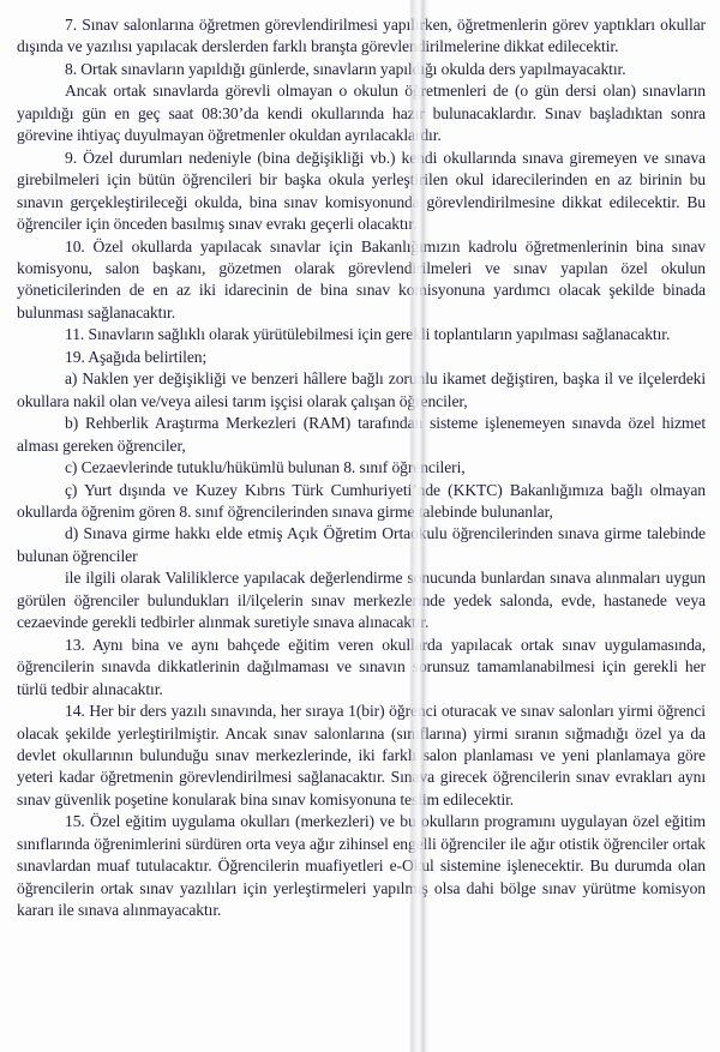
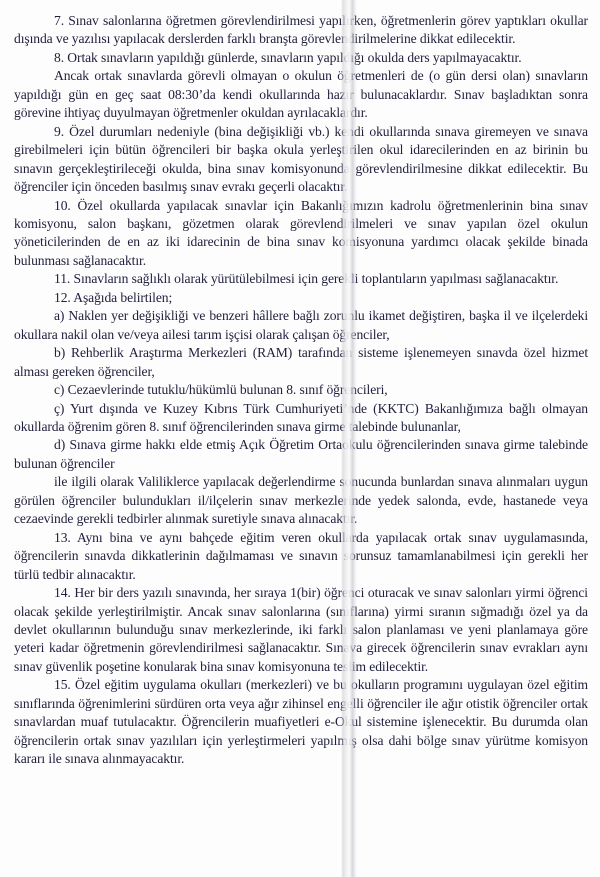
  7. Sınav salonlarına öğretmen görevlendirilmesi yapken, öğretmenlerin görev yaptıkları okullar dışında ve yazılısı yapılacak derslerden farklı branşta görevlerilmelerine dikkat edilecektir.
  8. Ortak sınavların yapıldığı günlerde, sınavların yapığı okulda ders yapılmayacaktır.
  Ancak ortak sınavlarda görevli olmayan o okulunetmenleri de (o gün dersi olan) sınavların yapıldığı gün en geç saat 08:30’da kendi okullarında ha bulunacaklardır. Sınav başladıktan sonra görevine ihtiyaç duyulmayan öğretmenler okuldan ayrılacaklır.
  9. Özel durumları nedeniyle (bina değişikliği vb.) kdi okullarında sınava giremeyen ve sınava girebilmeleri için bütün öğrencileri bir başka okula yerleşlen okul idarecilerinden en az birinin bu sınavın gerçekleştirileceği okulda, bina sınav komisyonun görevlendirilmesine dikkat edilecektir. Bu öğrenciler için önceden basılmış sınav evrakı geçerli olacaktı
  10. Özel okullarda yapılacak sınavlar için Bakanlmızın kadrolu öğretmenlerinin bina sınav komisyonu, salon başkanı, gözetmen olarak görevlenlmeleri ve sınav yapılan özel okulun yöneticilerinden de en az iki idarecinin de bina sınav kisyonuna yardımcı olacak şekilde binada bulunması sağlanacaktır.
  11. Sınavların sağlıklı olarak yürütülebilmesi için ger toplantıların yapılması sağlanacaktır.
- 19. Aşağıda belirtilen;
+ 12. Aşağıda belirtilen;
  a) Naklen yer değişikliği ve benzeri hâllere bağlı zoru ikamet değiştiren, başka il ve ilçelerdeki okullara nakil olan ve/veya ailesi tarım işçisi olarak çalışan önciler,
  b) Rehberlik Araştırma Merkezleri (RAM) tarafınd sisteme işlenemeyen sınavda özel hizmet alması gereken öğrenciler,
  c) Cezaevlerinde tutuklu/hükümlü bulunan 8. sınıf öğcileri,
  ç) Yurt dışında ve Kuzey Kıbrıs Türk Cumhuriyetde (KKTC) Bakanlığımıza bağlı olmayan okullarda öğrenim gören 8. sınıf öğrencilerinden sınava girmlebinde bulunanlar,
  d) Sınava girme hakkı elde etmiş Açık Öğretim Ortaulu öğrencilerinden sınava girme talebinde bulunan öğrenciler
  ile ilgili olarak Valiliklerce yapılacak değerlendirmeucunda bunlardan sınava alınmaları uygun görülen öğrenciler bulundukları il/ilçelerin sınav merkezlde yedek salonda, evde, hastanede veya cezaevinde gerekli tedbirler alınmak suretiyle sınava alınacak
  13. Aynı bina ve aynı bahçede eğitim veren okuda yapılacak ortak sınav uygulamasında, öğrencilerin sınavda dikkatlerinin dağılmaması ve sınavınrunsuz tamamlanabilmesi için gerekli her türlü tedbir alınacaktır.
  14. Her bir ders yazılı sınavında, her sıraya 1(bir) öğrci oturacak ve sınav salonları yirmi öğrenci olacak şekilde yerleştirilmiştir. Ancak sınav salonlarına (sıarına) yirmi sıranın sığmadığı özel ya da devlet okullarının bulunduğu sınav merkezlerinde, iki farkalon planlaması ve yeni planlamaya göre yeteri kadar öğretmenin görevlendirilmesi sağlanacaktır. Sıa girecek öğrencilerin sınav evrakları aynı sınav güvenlik poşetine konularak bina sınav komisyonuna tem edilecektir.
  15. Özel eğitim uygulama okulları (merkezleri) ve bkulların programını uygulayan özel eğitim sınıflarında öğrenimlerini sürdüren orta veya ağır zihinsel enli öğrenciler ile ağır otistik öğrenciler ortak sınavlardan muaf tutulacaktır. Öğrencilerin muafiyetleri e-Ol sistemine işlenecektir. Bu durumda olan öğrencilerin ortak sınav yazılıları için yerleştirmeleri yapıl olsa dahi bölge sınav yürütme komisyon kararı ile sınava alınmayacaktır.
